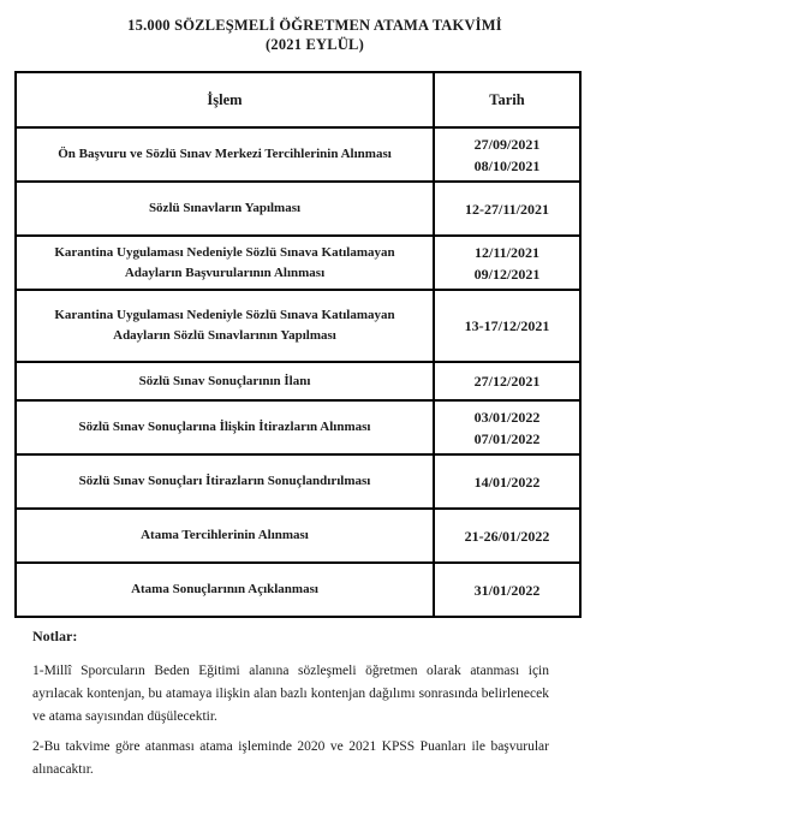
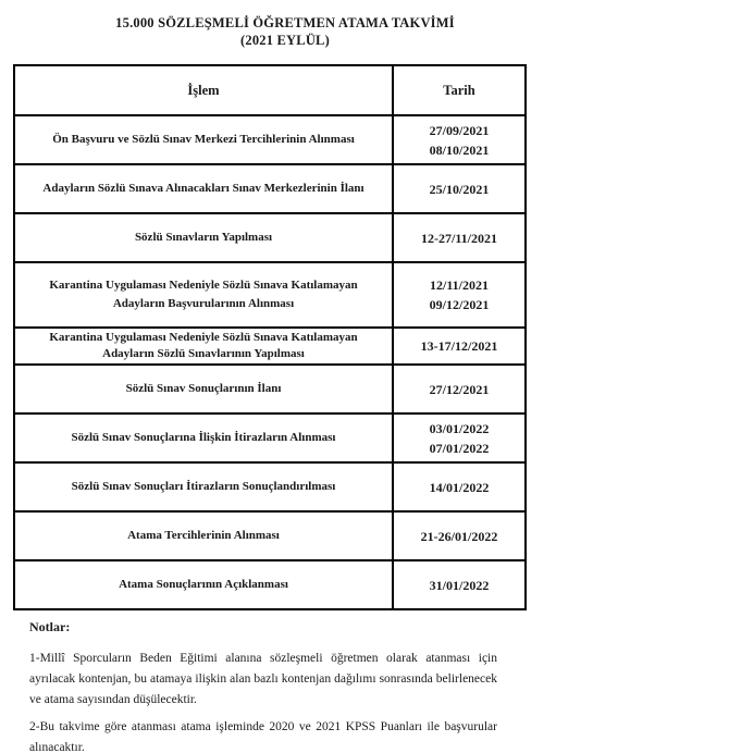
  15.000 SÖZLEŞMELİ ÖĞRETMEN ATAMA TAKVİMİ
  (2021 EYLÜL)
  İşlem	Tarih
  Ön Başvuru ve Sözlü Sınav Merkezi Tercihlerinin Alınması	27/09/2021 08/10/2021
+ Adayların Sözlü Sınava Alınacakları Sınav Merkezlerinin İlanı	25/10/2021
  Sözlü Sınavların Yapılması	12-27/11/2021
  Karantina Uygulaması Nedeniyle Sözlü Sınava Katılamayan Adayların Başvurularının Alınması	12/11/2021 09/12/2021
  Karantina Uygulaması Nedeniyle Sözlü Sınava Katılamayan Adayların Sözlü Sınavlarının Yapılması	13-17/12/2021
  Sözlü Sınav Sonuçlarının İlanı	27/12/2021
  Sözlü Sınav Sonuçlarına İlişkin İtirazların Alınması	03/01/2022 07/01/2022
  Sözlü Sınav Sonuçları İtirazların Sonuçlandırılması	14/01/2022
  Atama Tercihlerinin Alınması	21-26/01/2022
  Atama Sonuçlarının Açıklanması	31/01/2022
  Notlar:
  1-Millî Sporcuların Beden Eğitimi alanına sözleşmeli öğretmen olarak atanması için ayrılacak kontenjan, bu atamaya ilişkin alan bazlı kontenjan dağılımı sonrasında belirlenecek ve atama sayısından düşülecektir.
  2-Bu takvime göre atanması atama işleminde 2020 ve 2021 KPSS Puanları ile başvurular alınacaktır.
